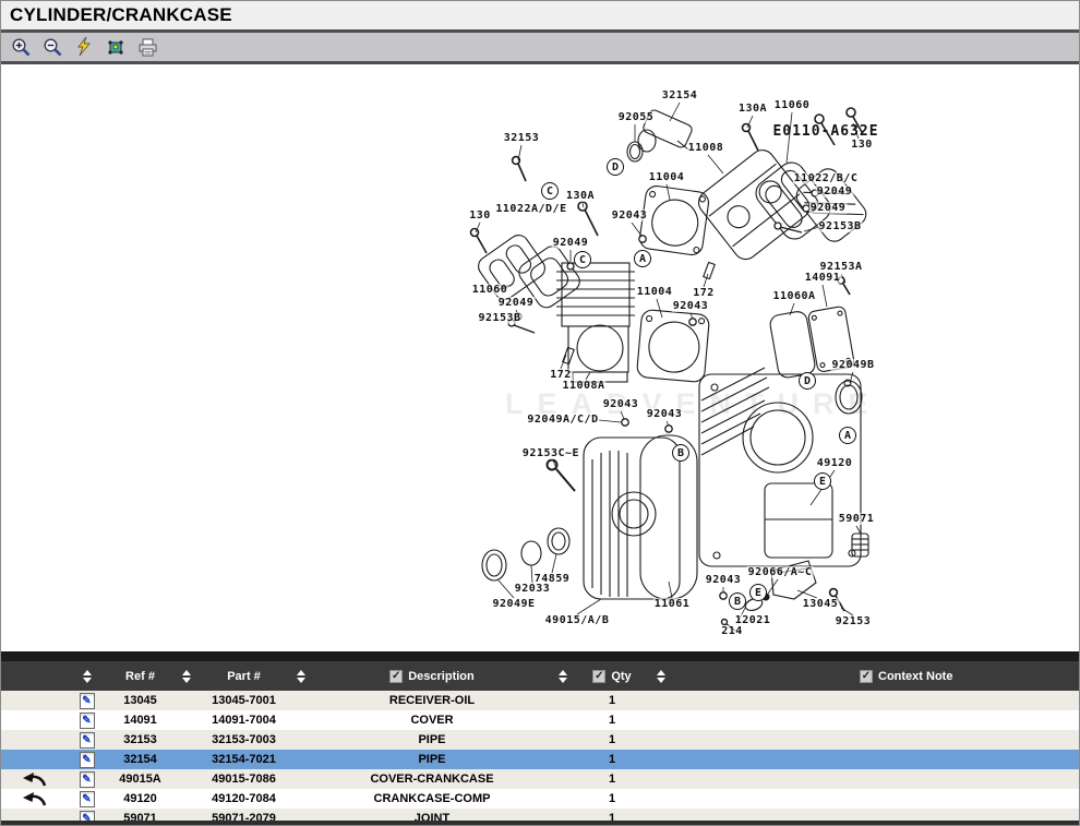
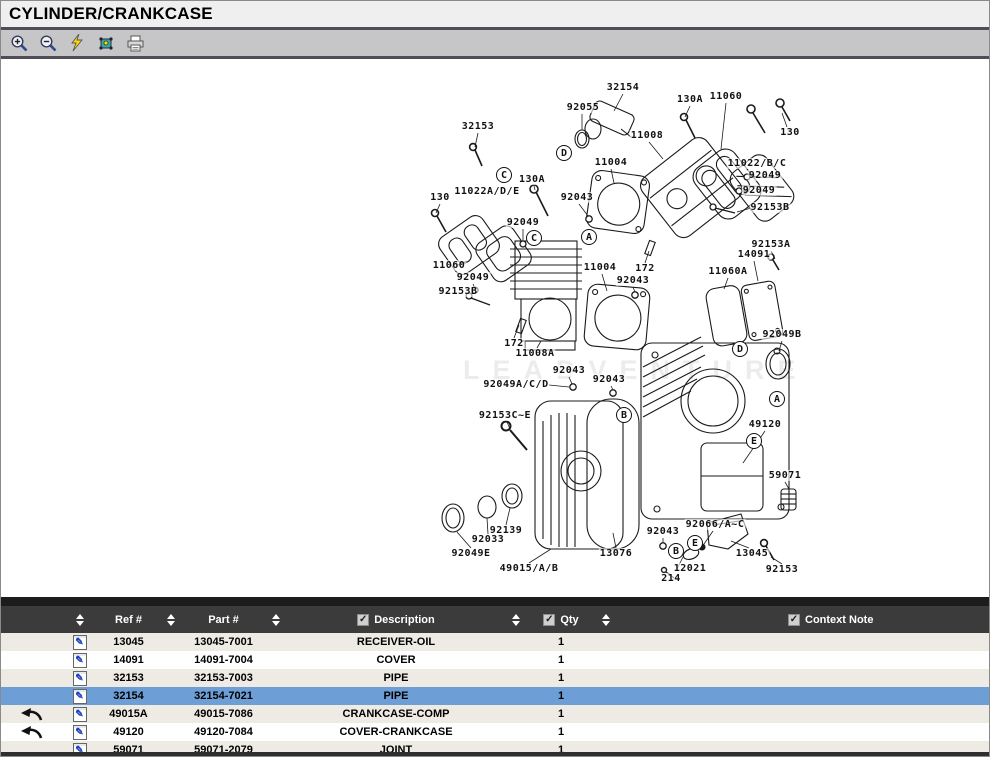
  CYLINDER/CRANKCASE
  LEADVENTURE
- E0110-A632E
  32154
  92055
  32153
  11008
  11004
  130A
  11022A/D/E
  130
  92043
  92049
  130A
  11060
  130
  11022/B/C
  92049
  92049
  92153B
  11060
  92049
  92153B
  11004
  172
  92043
  92153A
  14091
  11060A
  92049B
  172
  11008A
  92043
  92043
  92049A/C/D
  92153C~E
  49120
  59071
- 74859
+ 92139
  92033
  92049E
  49015/A/B
- 11061
+ 13076
  92043
  92066/A~C
  13045
  92153
  12021
  214
  D
  C
  C
  A
  B
  D
  A
  E
  B
  E
  Ref #
  Part #
  ✓
  Description
  ✓
  Qty
  ✓
  Context Note
  ✎
  13045
  13045-7001
  RECEIVER-OIL
  1
  ✎
  14091
  14091-7004
  COVER
  1
  ✎
  32153
  32153-7003
  PIPE
  1
  ✎
  32154
  32154-7021
  PIPE
  1
  ✎
  49015A
  49015-7086
- COVER-CRANKCASE
+ CRANKCASE-COMP
  1
  ✎
  49120
  49120-7084
- CRANKCASE-COMP
+ COVER-CRANKCASE
  1
  ✎
  59071
  59071-2079
  JOINT
  1
